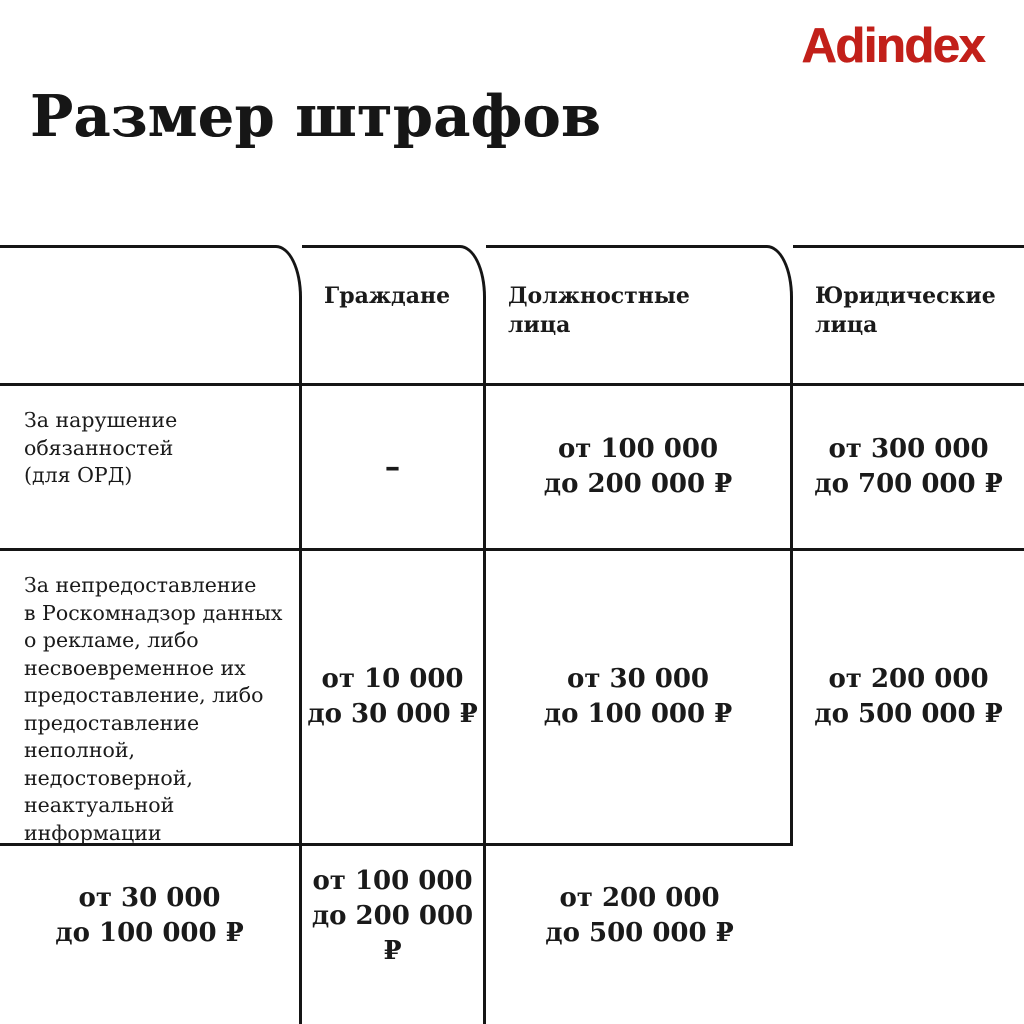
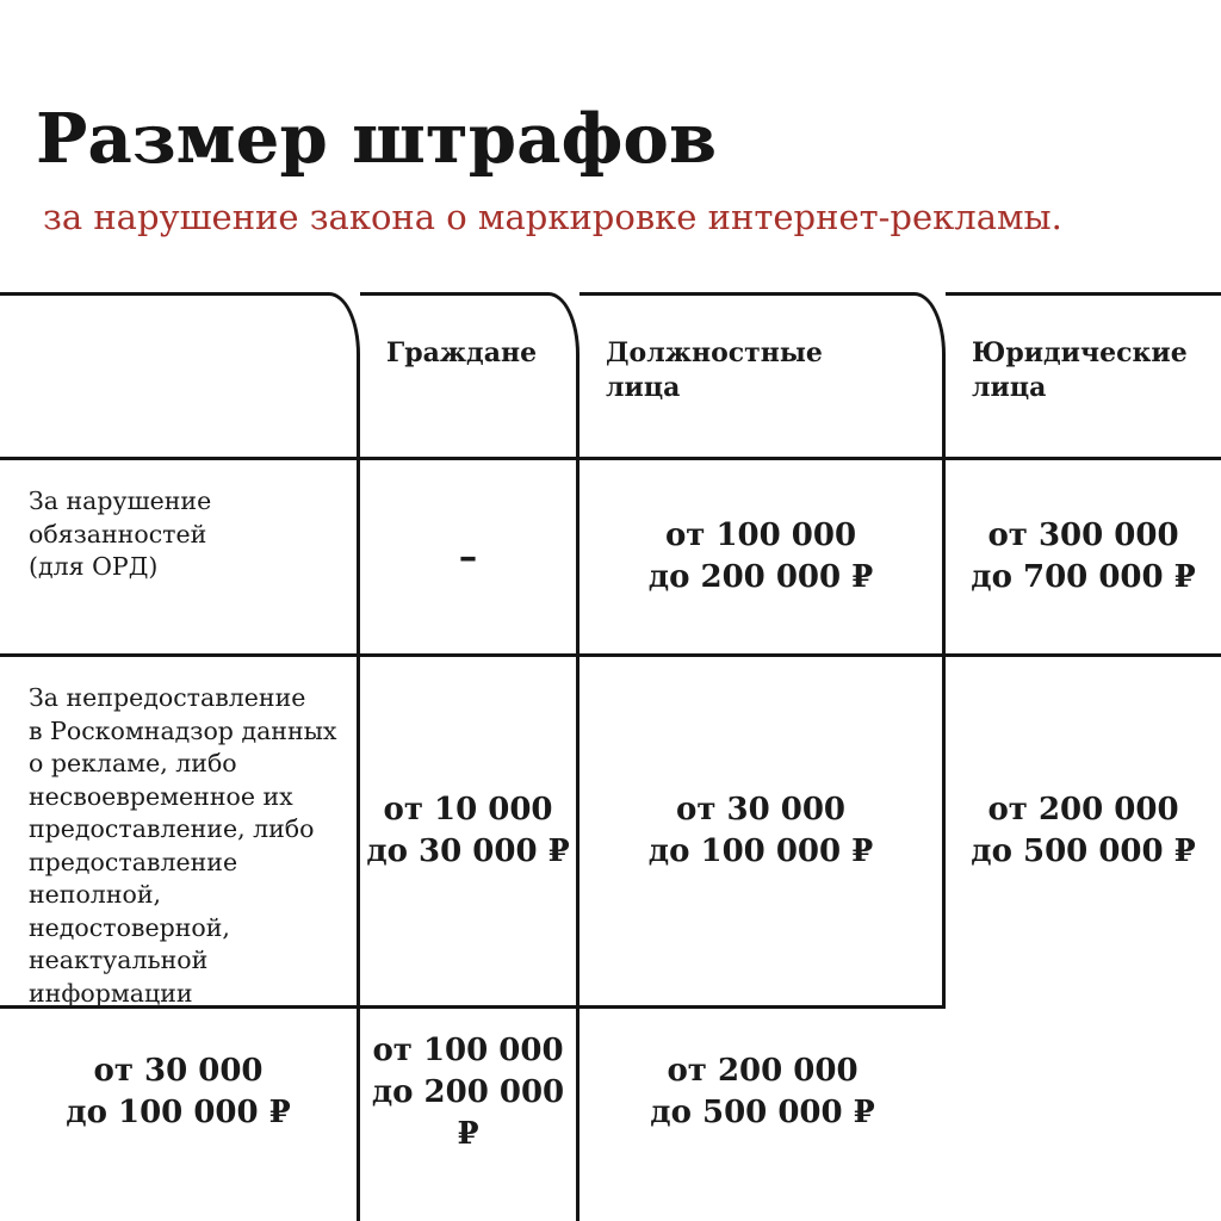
- Adindex
  Размер штрафов
+ за нарушение закона о маркировке интернет-рекламы.
  Граждане
  Должностные
  лица
  Юридические
  лица
  За нарушение
  обязанностей
  (для ОРД)
  –
  от 100 000
  до 200 000 ₽
  от 300 000
  до 700 000 ₽
  За непредоставление
  в Роскомнадзор данных
  о рекламе, либо
  несвоевременное их
  предоставление, либо
  предоставление неполной,
  недостоверной,
  неактуальной информации
  от 10 000
  до 30 000 ₽
  от 30 000
  до 100 000 ₽
  от 200 000
  до 500 000 ₽
  от 30 000
  до 100 000 ₽
  от 100 000
  до 200 000 ₽
  от 200 000
  до 500 000 ₽
